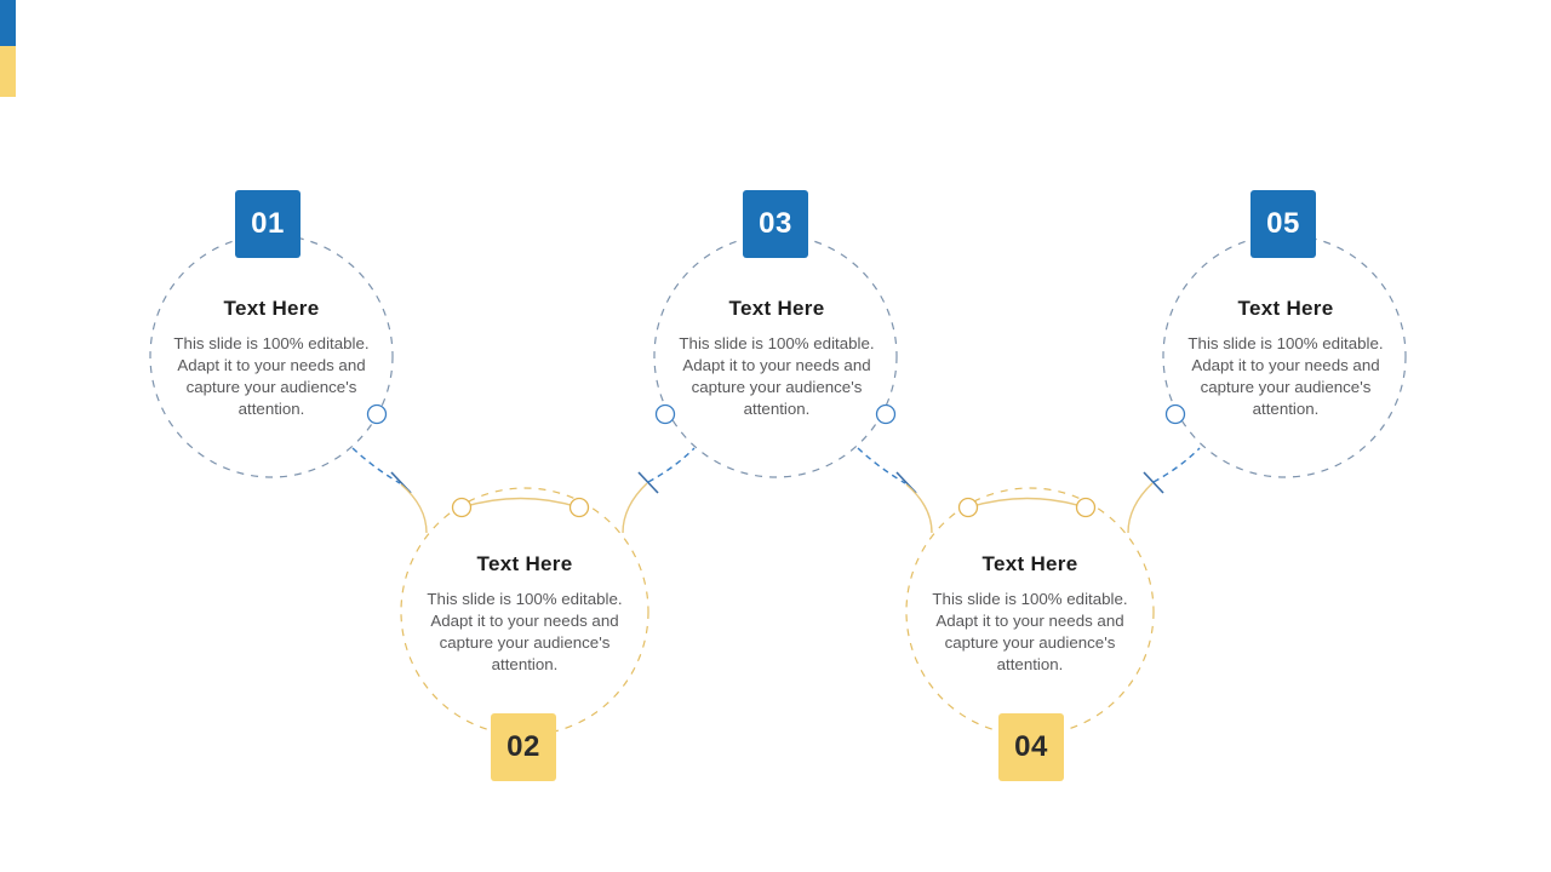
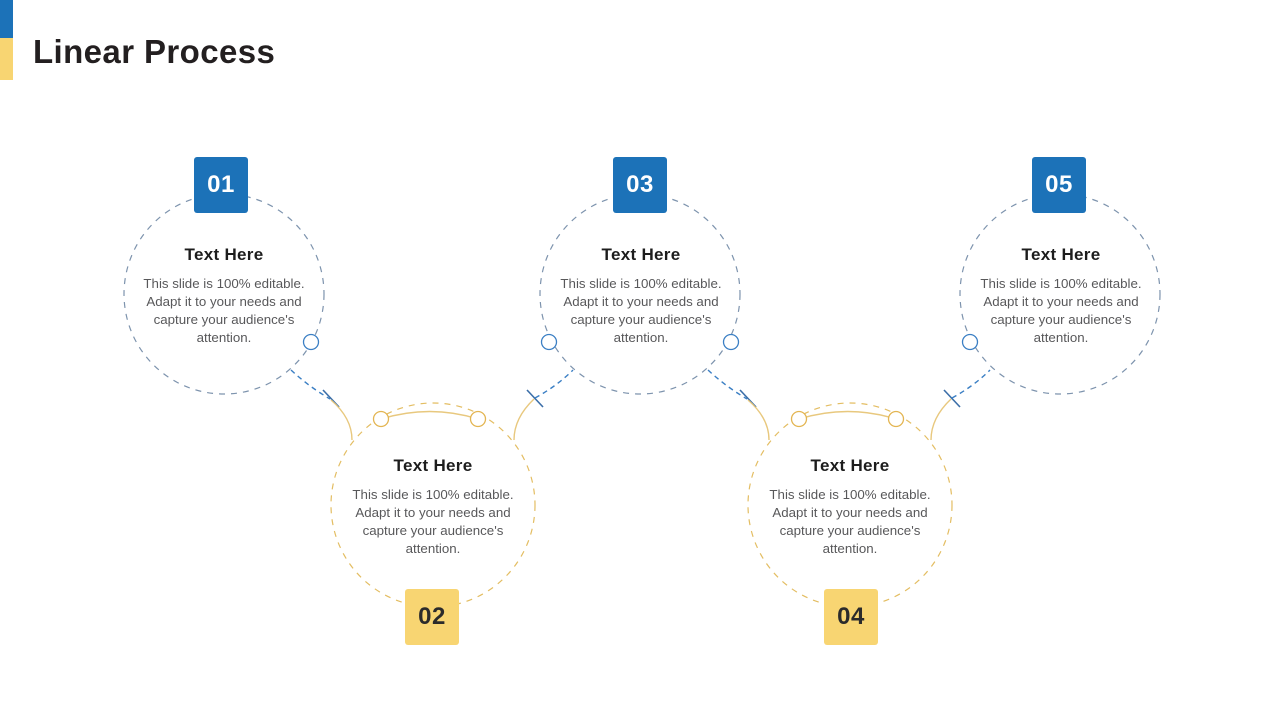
+ Linear Process
  01
  Text Here
  This slide is 100% editable. Adapt it to your needs and capture your audience's attention.
  Text Here
  This slide is 100% editable. Adapt it to your needs and capture your audience's attention.
  02
  03
  Text Here
  This slide is 100% editable. Adapt it to your needs and capture your audience's attention.
  Text Here
  This slide is 100% editable. Adapt it to your needs and capture your audience's attention.
  04
  05
  Text Here
  This slide is 100% editable. Adapt it to your needs and capture your audience's attention.
